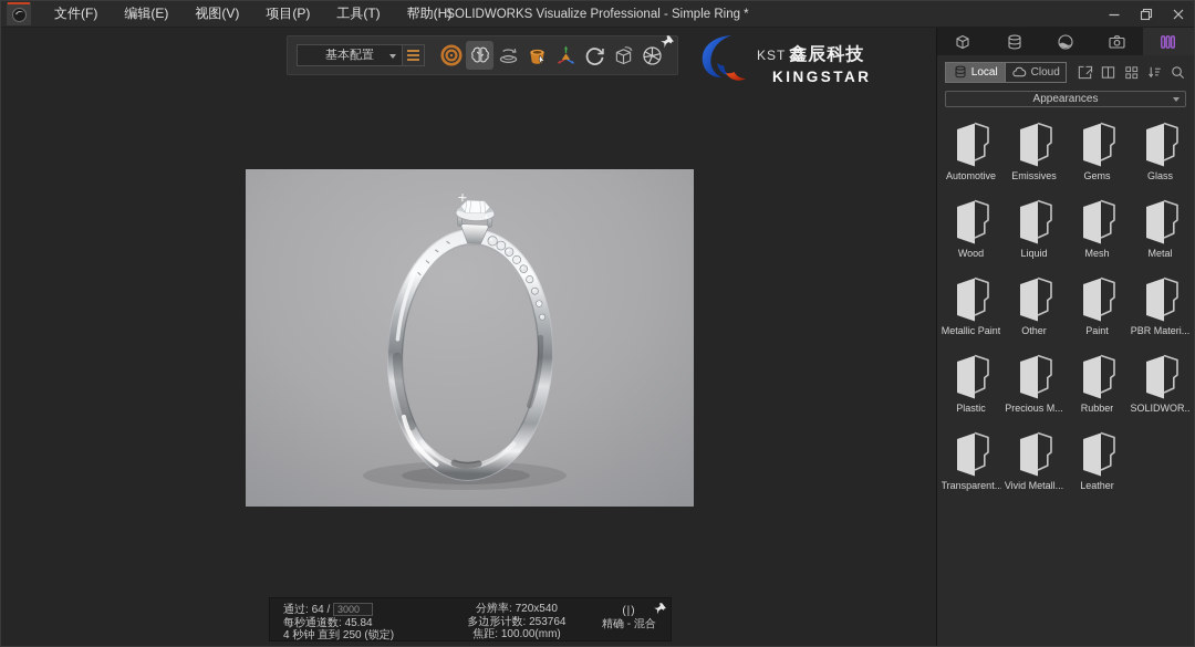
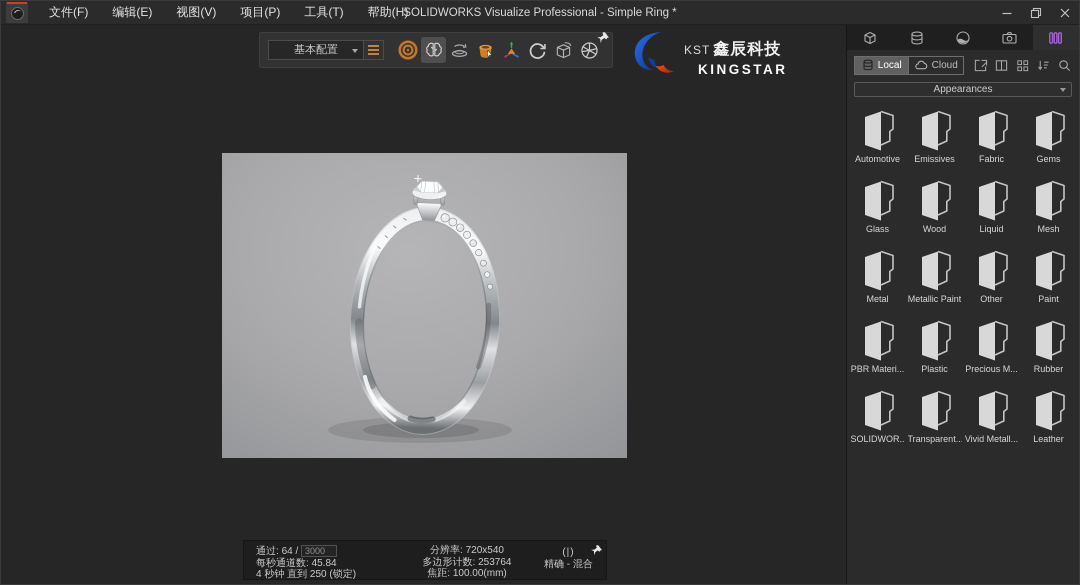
  文件(F)
  编辑(E)
  视图(V)
  项目(P)
  工具(T)
  帮助(H)
  SOLIDWORKS Visualize Professional - Simple Ring *
  基本配置
  KST
  鑫辰科技
  KINGSTAR
  通过: 64 / 3000
  每秒通道数: 45.84
  4 秒钟 直到 250 (锁定)
  分辨率: 720x540
  多边形计数: 253764
  焦距: 100.00(mm)
  (|)
  精确 - 混合
  Local
  Cloud
  Appearances
  Automotive
  Emissives
+ Fabric
  Gems
  Glass
  Wood
  Liquid
  Mesh
  Metal
  Metallic Paint
  Other
  Paint
  PBR Materi...
  Plastic
  Precious M...
  Rubber
  SOLIDWOR..
  Transparent..
  Vivid Metall...
  Leather
